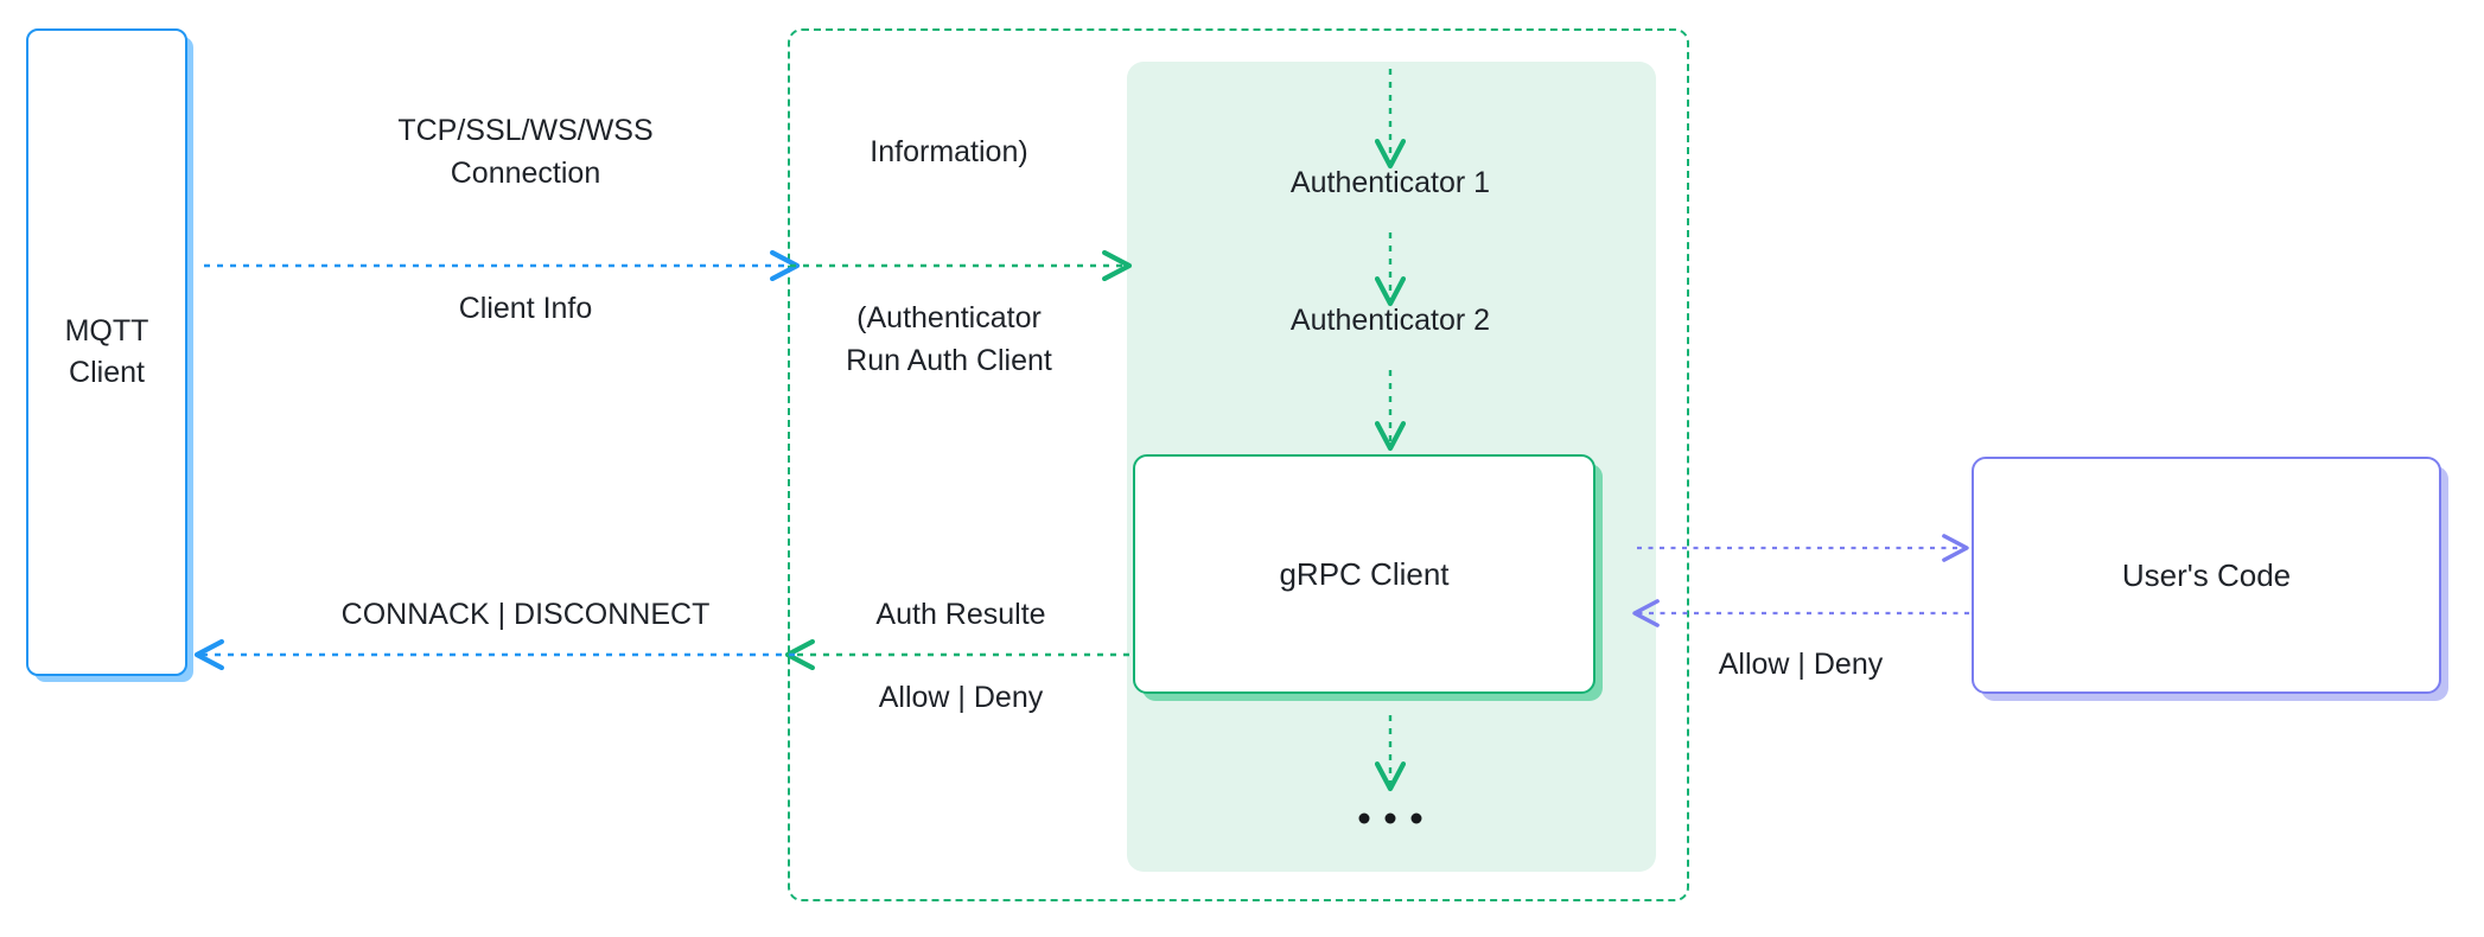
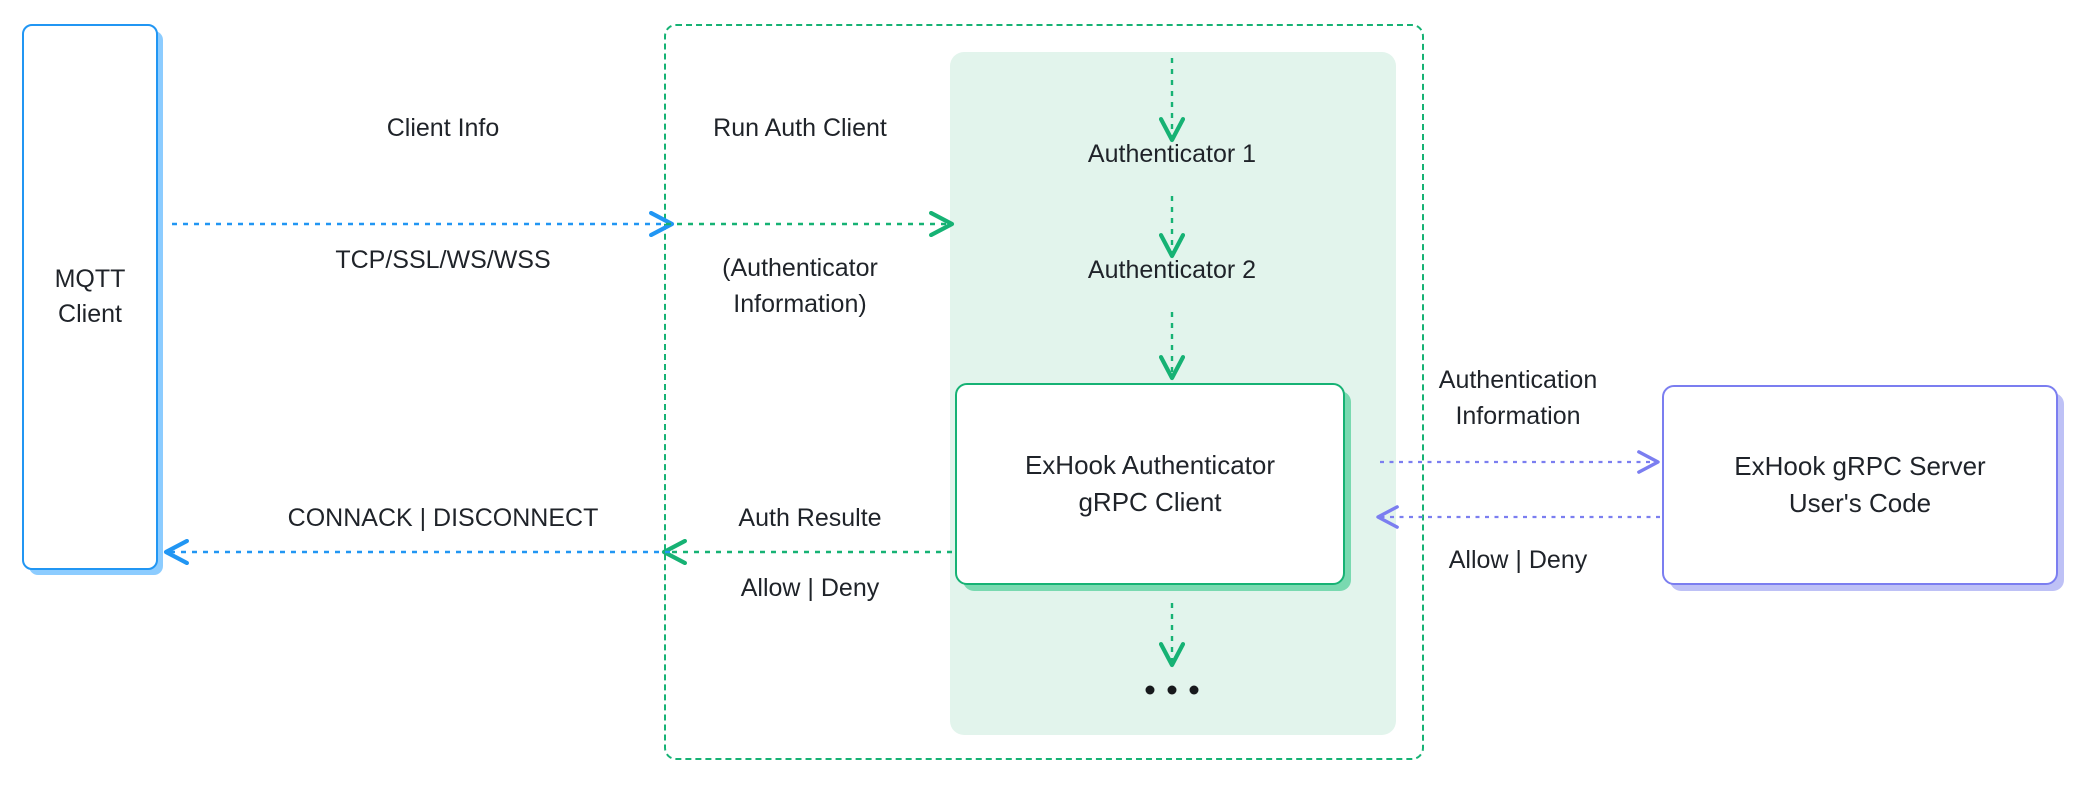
  MQTT
  Client
+ ExHook Authenticator
  gRPC Client
+ ExHook gRPC Server
  User's Code
  Authenticator 1
  Authenticator 2
- TCP/SSL/WS/WSS
+ Client Info
- Connection
- Client Info
+ TCP/SSL/WS/WSS
- Information)
+ Run Auth Client
  (Authenticator
- Run Auth Client
+ Information)
  CONNACK | DISCONNECT
  Auth Resulte
  Allow | Deny
+ Authentication
+ Information
  Allow | Deny
